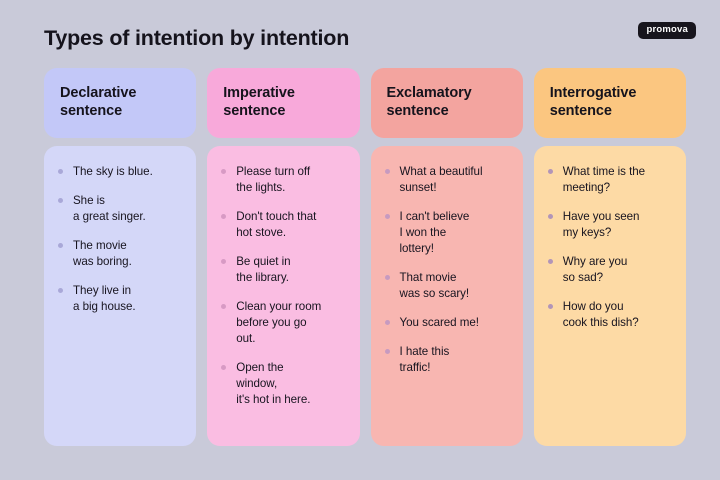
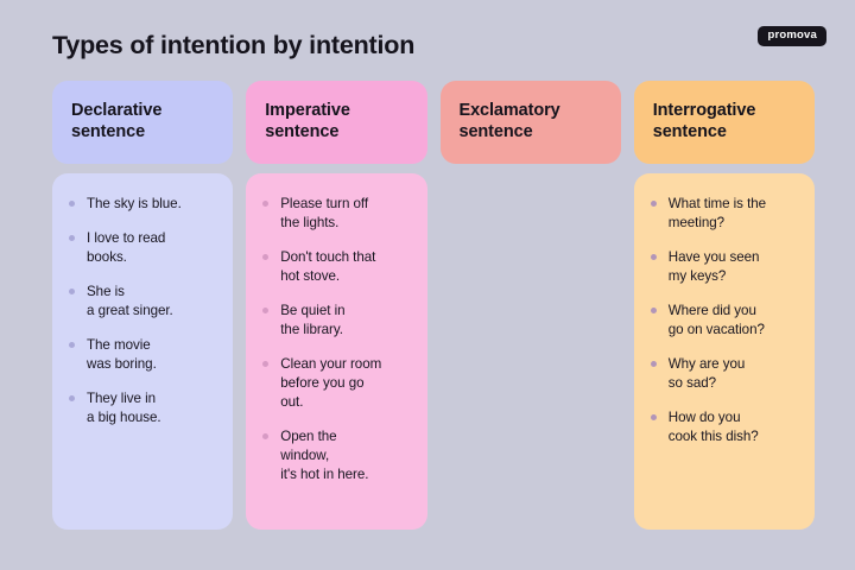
  Types of intention by intention
  promova
  Declarative
  sentence
  The sky is blue.
+ I love to read
+ books.
  She is
  a great singer.
  The movie
  was boring.
  They live in
  a big house.
  Imperative
  sentence
  Please turn off
  the lights.
  Don't touch that
  hot stove.
  Be quiet in
  the library.
  Clean your room
  before you go
  out.
  Open the
  window,
  it's hot in here.
  Exclamatory
  sentence
- What a beautiful
- sunset!
- I can't believe
- I won the
- lottery!
- That movie
- was so scary!
- You scared me!
- I hate this
- traffic!
  Interrogative
  sentence
  What time is the
  meeting?
  Have you seen
  my keys?
+ Where did you
+ go on vacation?
  Why are you
  so sad?
  How do you
  cook this dish?
